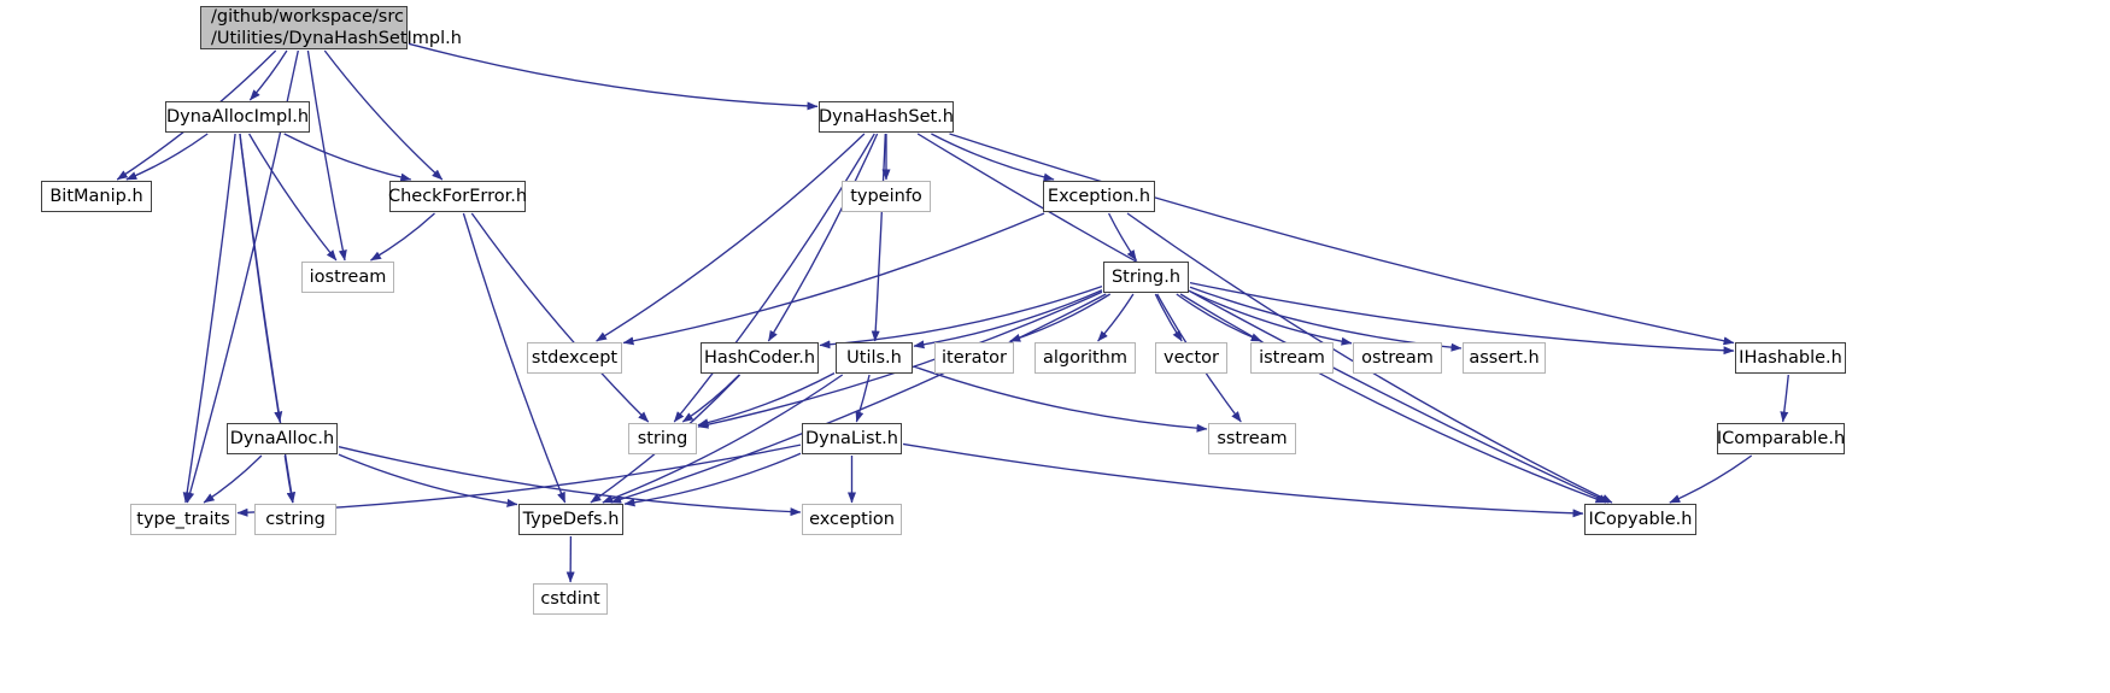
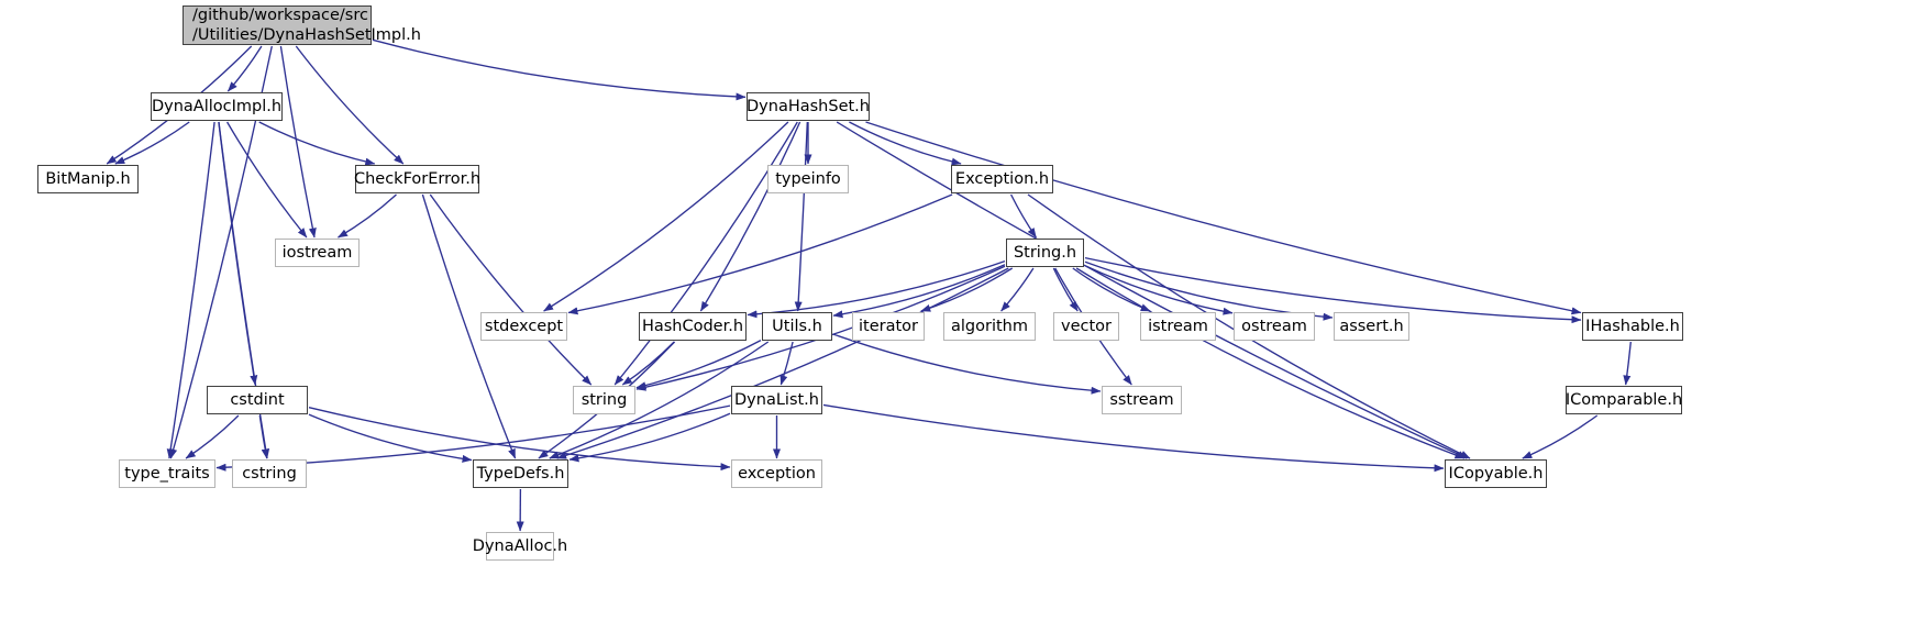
  /github/workspace/src
  /Utilities/DynaHashSetImpl.h
  DynaHashSet.h
  DynaAllocImpl.h
  BitManip.h
  CheckForError.h
  typeinfo
  Exception.h
  iostream
  String.h
  stdexcept
  HashCoder.h
  Utils.h
  iterator
  algorithm
  vector
  istream
  ostream
  assert.h
  IHashable.h
  string
- DynaAlloc.h
+ cstdint
  DynaList.h
  sstream
  IComparable.h
  type_traits
  cstring
  TypeDefs.h
  exception
  ICopyable.h
- cstdint
+ DynaAlloc.h
